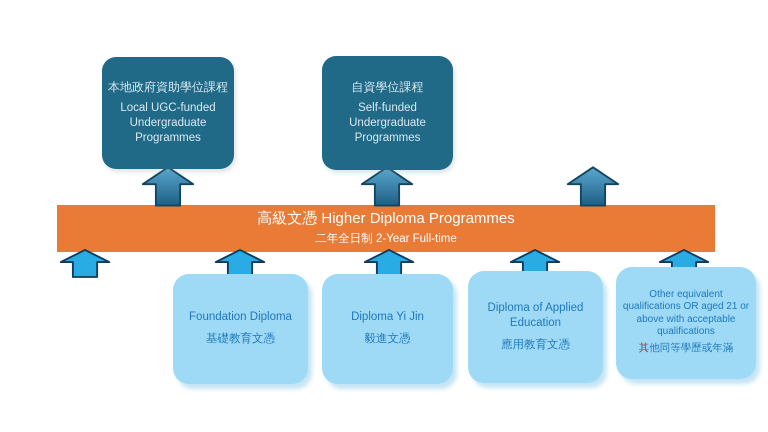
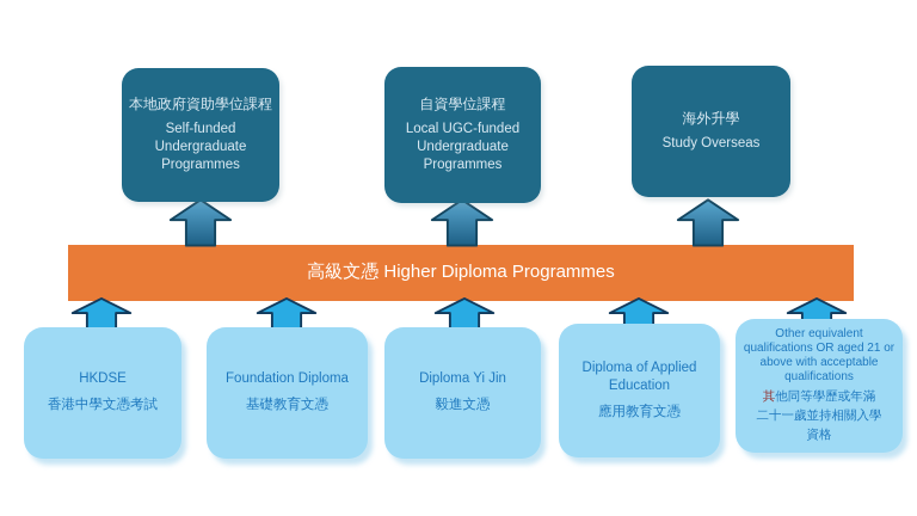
  高級文憑 Higher Diploma Programmes
- 二年全日制 2-Year Full-time
  本地政府資助學位課程
- Local UGC-funded Undergraduate Programmes
+ Self-funded Undergraduate Programmes
  自資學位課程
- Self-funded Undergraduate Programmes
+ Local UGC-funded Undergraduate Programmes
+ 海外升學
+ Study Overseas
+ HKDSE
+ 香港中學文憑考試
  Foundation Diploma
  基礎教育文憑
  Diploma Yi Jin
  毅進文憑
  Diploma of Applied Education
  應用教育文憑
  Other equivalent qualifications OR aged 21 or above with acceptable qualifications
  其他同等學歷或年滿
+ 二十一歲並持相關入學
+ 資格
